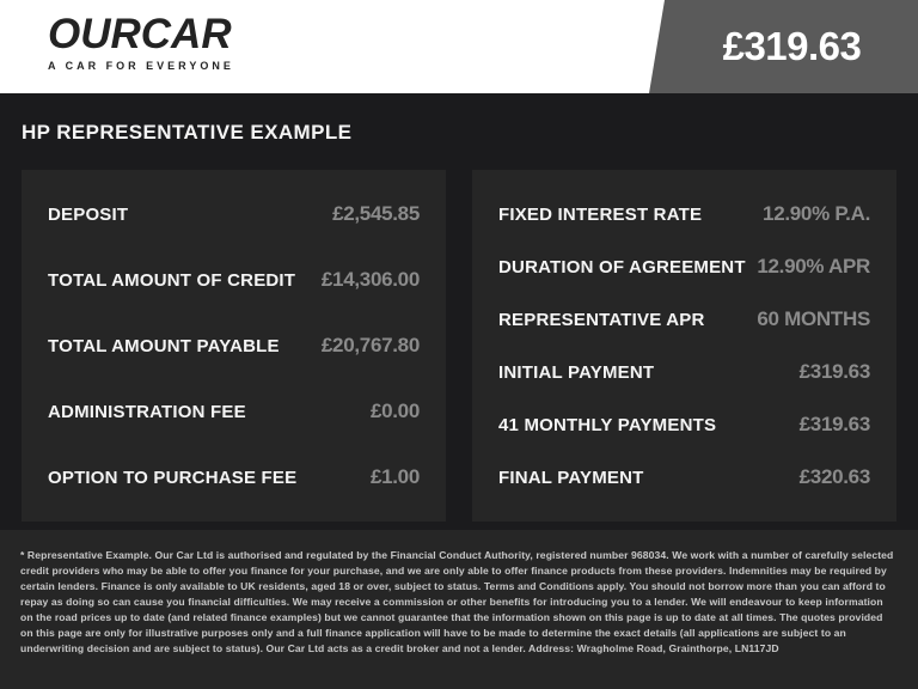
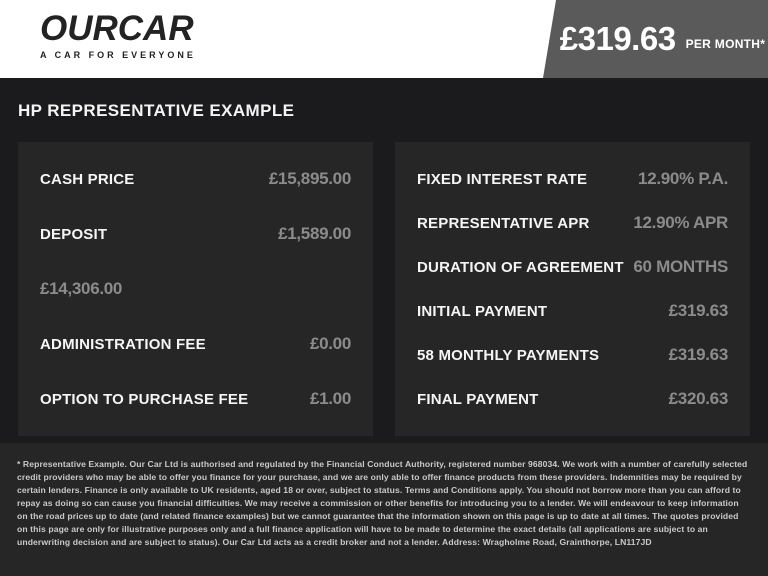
  OURCAR
  A CAR FOR EVERYONE
  £319.63
+ PER MONTH*
  HP REPRESENTATIVE EXAMPLE
+ CASH PRICE
+ £15,895.00
  DEPOSIT
- £2,545.85
+ £1,589.00
- TOTAL AMOUNT OF CREDIT
  £14,306.00
- TOTAL AMOUNT PAYABLE
- £20,767.80
  ADMINISTRATION FEE
  £0.00
  OPTION TO PURCHASE FEE
  £1.00
  FIXED INTEREST RATE
  12.90% P.A.
- DURATION OF AGREEMENT
+ REPRESENTATIVE APR
  12.90% APR
- REPRESENTATIVE APR
+ DURATION OF AGREEMENT
  60 MONTHS
  INITIAL PAYMENT
  £319.63
- 41 MONTHLY PAYMENTS
+ 58 MONTHLY PAYMENTS
  £319.63
  FINAL PAYMENT
  £320.63
  * Representative Example. Our Car Ltd is authorised and regulated by the Financial Conduct Authority, registered number 968034. We work with a number of carefully selected credit providers who may be able to offer you finance for your purchase, and we are only able to offer finance products from these providers. Indemnities may be required by certain lenders. Finance is only available to UK residents, aged 18 or over, subject to status. Terms and Conditions apply. You should not borrow more than you can afford to repay as doing so can cause you financial difficulties. We may receive a commission or other benefits for introducing you to a lender. We will endeavour to keep information on the road prices up to date (and related finance examples) but we cannot guarantee that the information shown on this page is up to date at all times. The quotes provided on this page are only for illustrative purposes only and a full finance application will have to be made to determine the exact details (all applications are subject to an underwriting decision and are subject to status). Our Car Ltd acts as a credit broker and not a lender. Address: Wragholme Road, Grainthorpe, LN117JD
